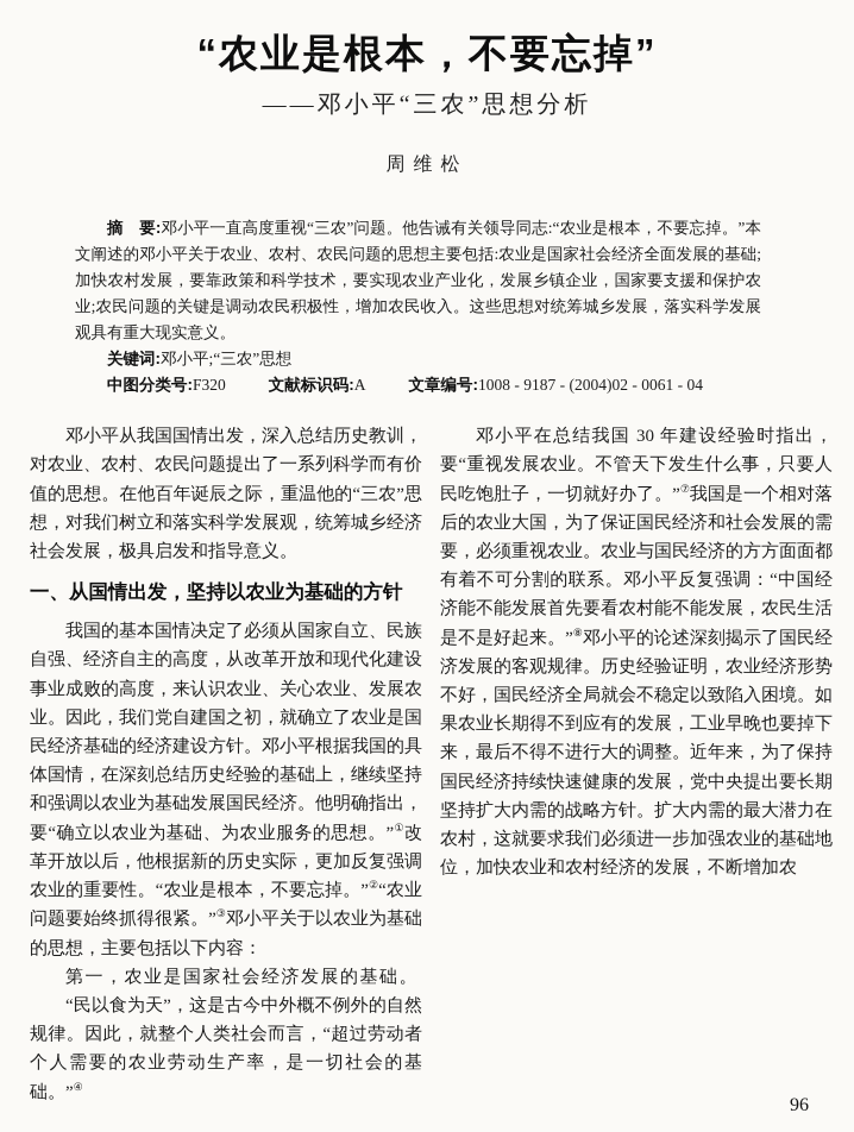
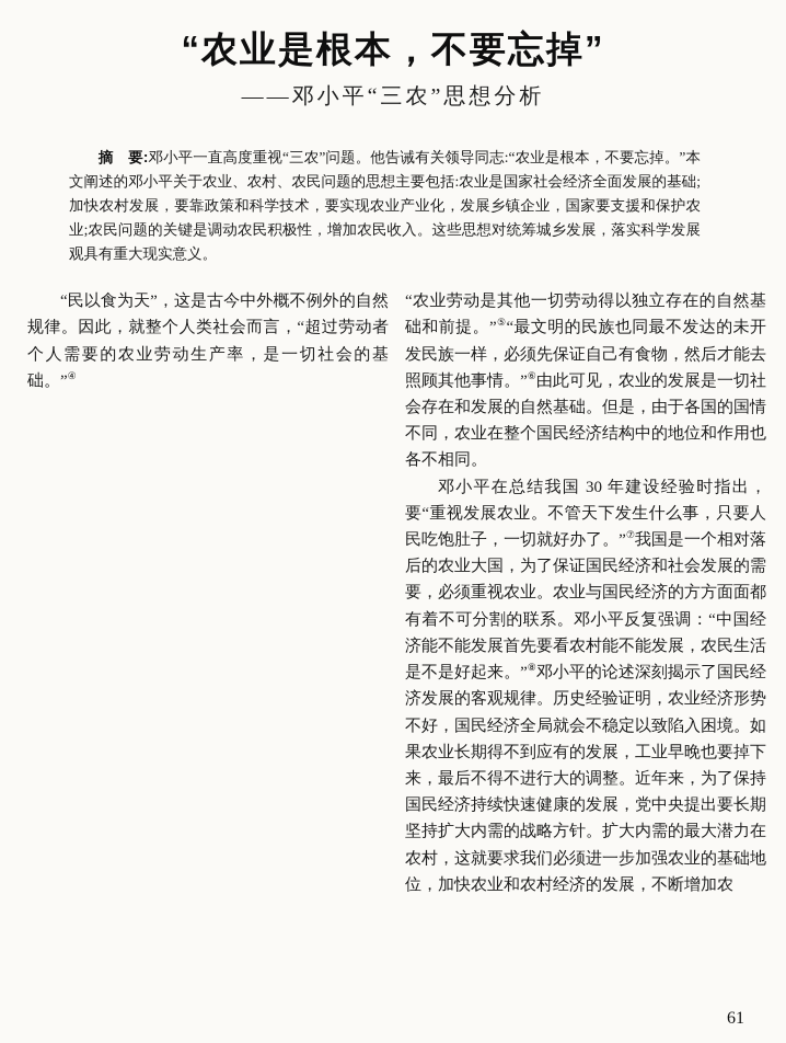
  “农业是根本，不要忘掉”
  ——邓小平“三农”思想分析
- 周维松
  摘 要:邓小平一直高度重视“三农”问题。他告诫有关领导同志:“农业是根本，不要忘掉。”本文阐述的邓小平关于农业、农村、农民问题的思想主要包括:农业是国家社会经济全面发展的基础;加快农村发展，要靠政策和科学技术，要实现农业产业化，发展乡镇企业，国家要支援和保护农业;农民问题的关键是调动农民积极性，增加农民收入。这些思想对统筹城乡发展，落实科学发展观具有重大现实意义。
- 关键词:邓小平;“三农”思想
- 中图分类号:F320 文献标识码:A 文章编号:1008 - 9187 - (2004)02 - 0061 - 04
- 邓小平从我国国情出发，深入总结历史教训，对农业、农村、农民问题提出了一系列科学而有价值的思想。在他百年诞辰之际，重温他的“三农”思想，对我们树立和落实科学发展观，统筹城乡经济社会发展，极具启发和指导意义。
- 一、从国情出发，坚持以农业为基础的方针
- 我国的基本国情决定了必须从国家自立、民族自强、经济自主的高度，从改革开放和现代化建设事业成败的高度，来认识农业、关心农业、发展农业。因此，我们党自建国之初，就确立了农业是国民经济基础的经济建设方针。邓小平根据我国的具体国情，在深刻总结历史经验的基础上，继续坚持和强调以农业为基础发展国民经济。他明确指出，要“确立以农业为基础、为农业服务的思想。”①改革开放以后，他根据新的历史实际，更加反复强调农业的重要性。“农业是根本，不要忘掉。”②“农业问题要始终抓得很紧。”③邓小平关于以农业为基础的思想，主要包括以下内容：
- 第一，农业是国家社会经济发展的基础。
  “民以食为天”，这是古今中外概不例外的自然规律。因此，就整个人类社会而言，“超过劳动者个人需要的农业劳动生产率，是一切社会的基础。”④
+ “农业劳动是其他一切劳动得以独立存在的自然基础和前提。”⑤“最文明的民族也同最不发达的未开发民族一样，必须先保证自己有食物，然后才能去照顾其他事情。”⑥由此可见，农业的发展是一切社会存在和发展的自然基础。但是，由于各国的国情不同，农业在整个国民经济结构中的地位和作用也各不相同。
  邓小平在总结我国 30 年建设经验时指出，要“重视发展农业。不管天下发生什么事，只要人民吃饱肚子，一切就好办了。”⑦我国是一个相对落后的农业大国，为了保证国民经济和社会发展的需要，必须重视农业。农业与国民经济的方方面面都有着不可分割的联系。邓小平反复强调：“中国经济能不能发展首先要看农村能不能发展，农民生活是不是好起来。”⑧邓小平的论述深刻揭示了国民经济发展的客观规律。历史经验证明，农业经济形势不好，国民经济全局就会不稳定以致陷入困境。如果农业长期得不到应有的发展，工业早晚也要掉下来，最后不得不进行大的调整。近年来，为了保持国民经济持续快速健康的发展，党中央提出要长期坚持扩大内需的战略方针。扩大内需的最大潜力在农村，这就要求我们必须进一步加强农业的基础地位，加快农业和农村经济的发展，不断增加农
- 96
+ 61
